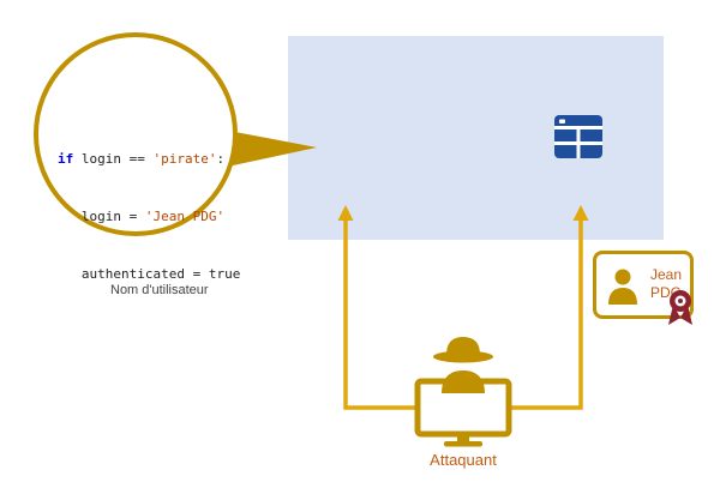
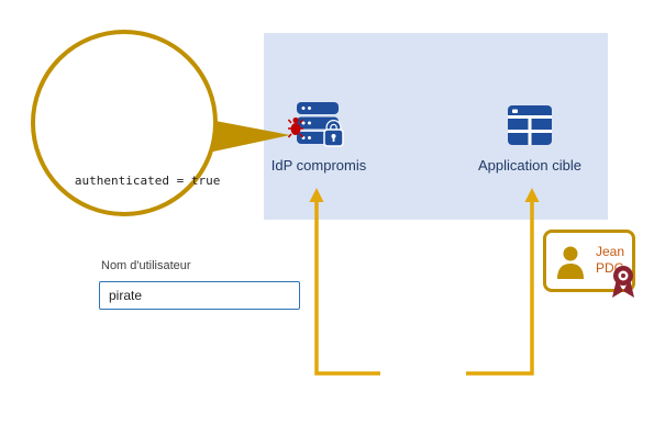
- if login == 'pirate':
- login = 'Jean PDG'
  authenticated = true
+ IdP compromis
+ Application cible
  Nom d'utilisateur
+ pirate
  Jean PD
- Attaquant
